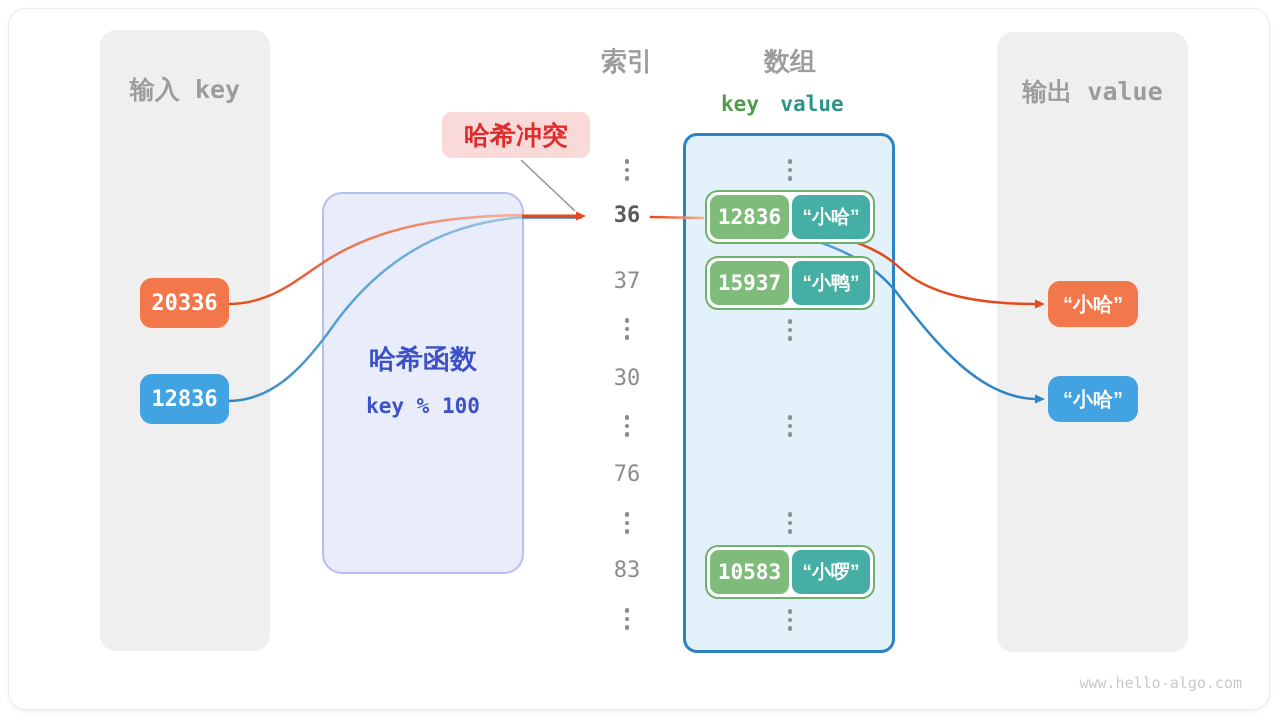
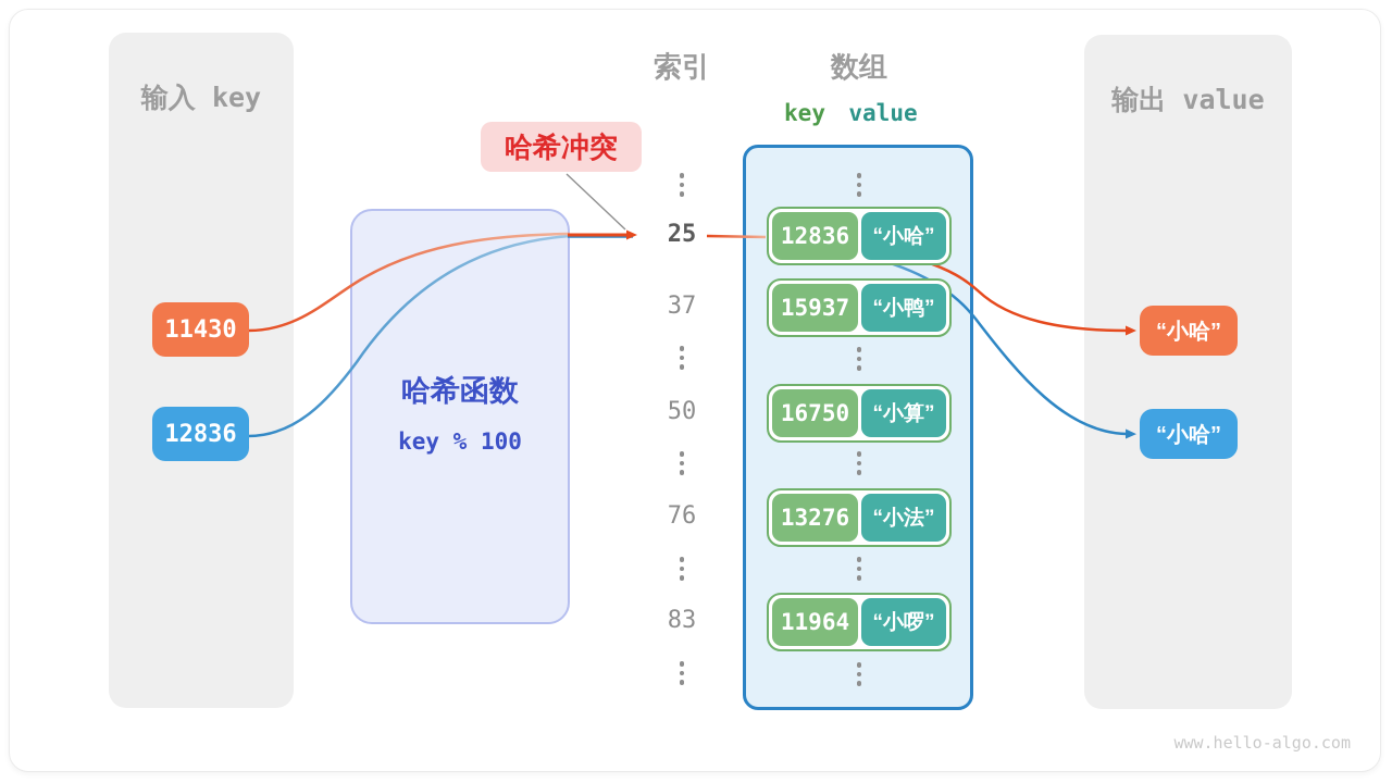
  输入 key
  输出 value
  索引
  数组
  key
  value
  哈希函数
  key % 100
  哈希冲突
- 20336
+ 11430
  12836
  “小哈”
  “小哈”
- 36
+ 25
  37
- 30
+ 50
  76
  83
  12836
  “小哈”
  15937
  “小鸭”
+ 16750
+ “小算”
+ 13276
+ “小法”
- 10583
+ 11964
  “小啰”
  www.hello-algo.com
